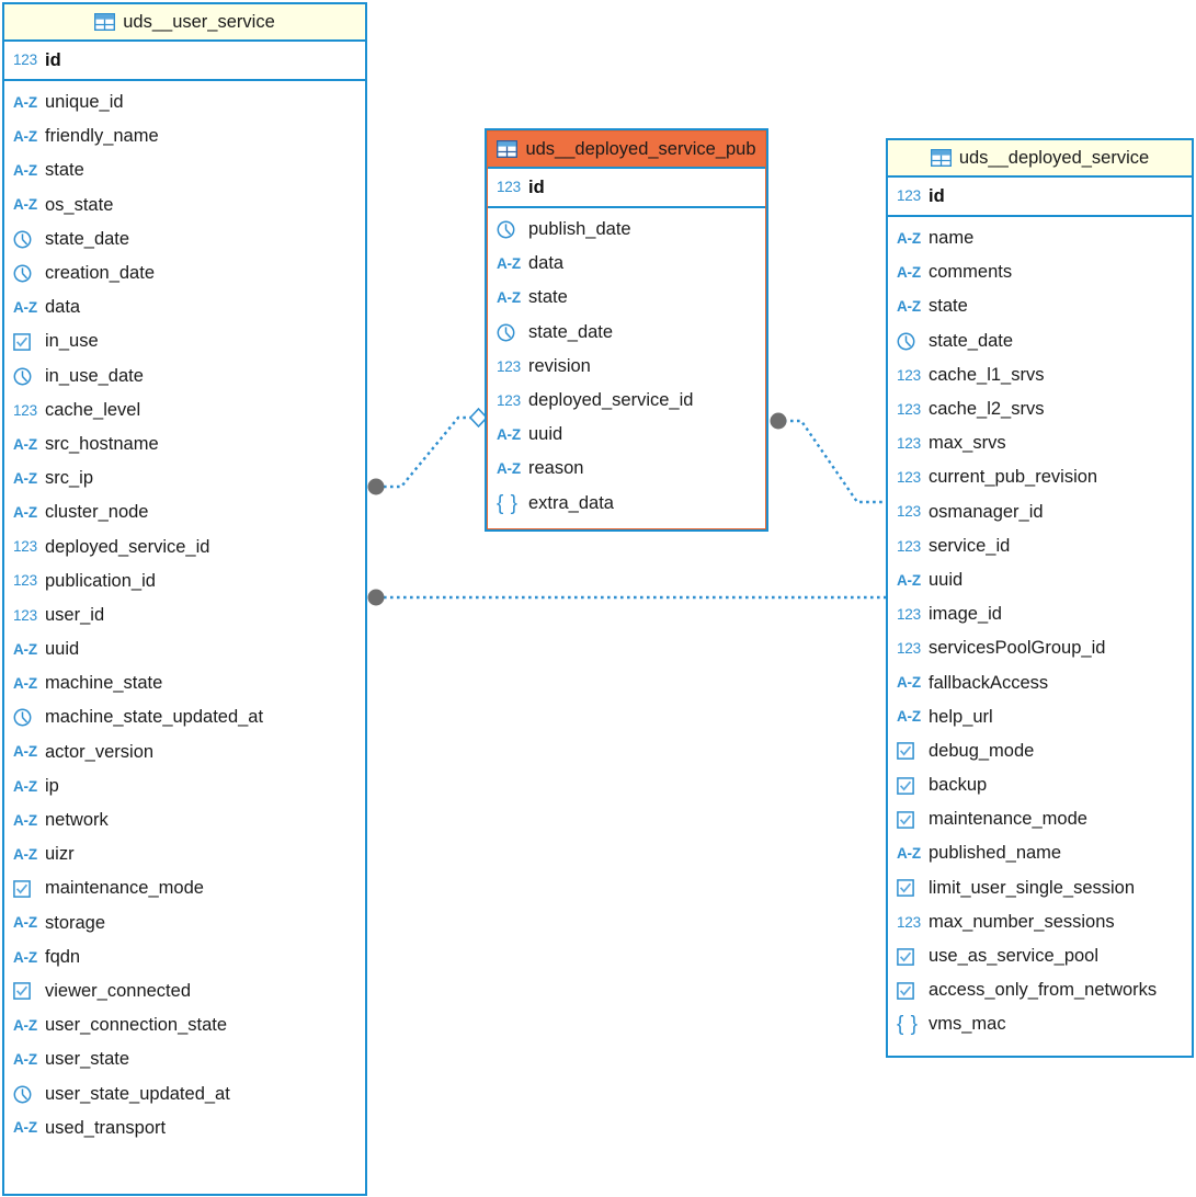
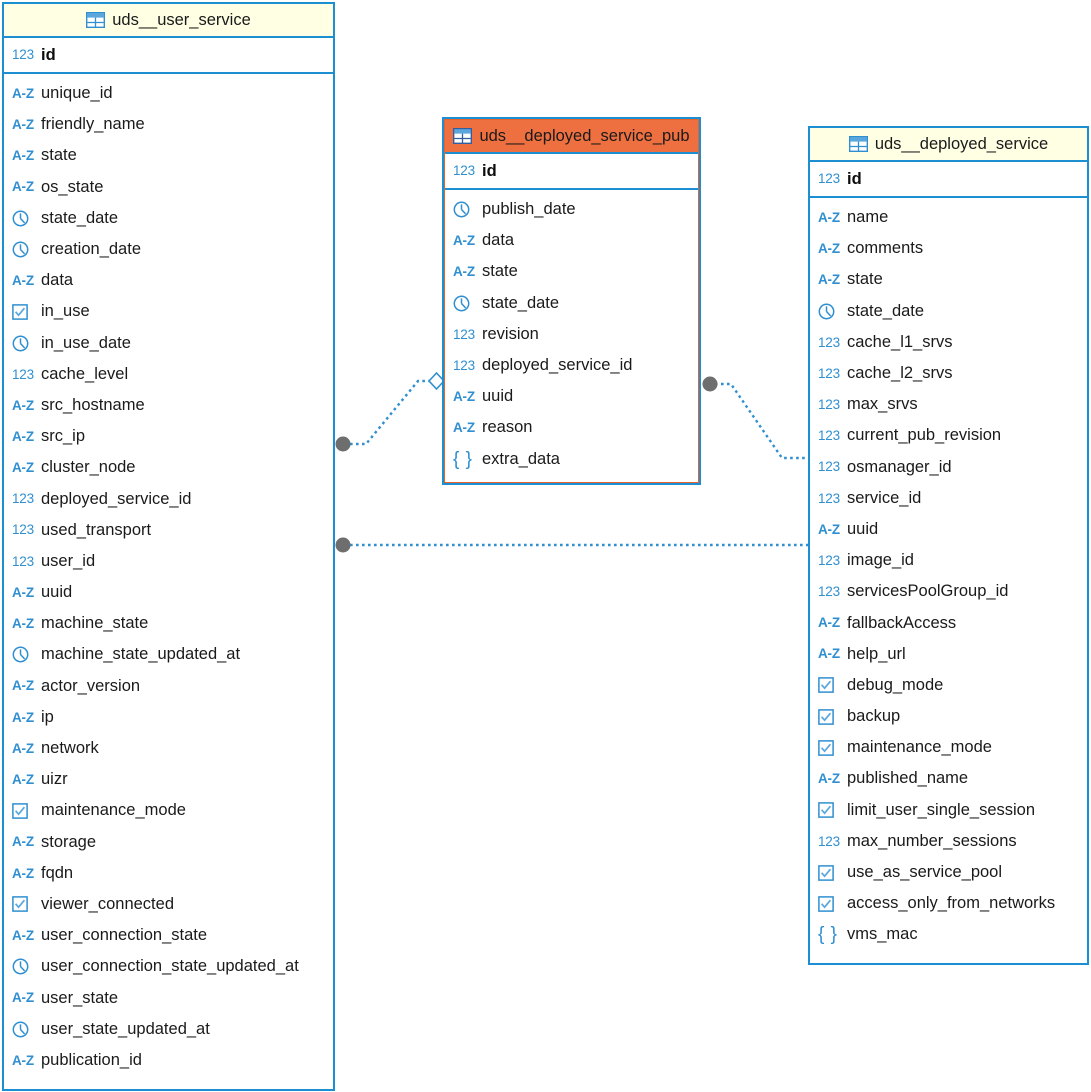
  uds__user_service
  123
  id
  A-Z
  unique_id
  A-Z
  friendly_name
  A-Z
  state
  A-Z
  os_state
  state_date
  creation_date
  A-Z
  data
  in_use
  in_use_date
  123
  cache_level
  A-Z
  src_hostname
  A-Z
  src_ip
  A-Z
  cluster_node
  123
  deployed_service_id
  123
- publication_id
+ used_transport
  123
  user_id
  A-Z
  uuid
  A-Z
  machine_state
  machine_state_updated_at
  A-Z
  actor_version
  A-Z
  ip
  A-Z
  network
  A-Z
  uizr
  maintenance_mode
  A-Z
  storage
  A-Z
  fqdn
  viewer_connected
  A-Z
  user_connection_state
+ user_connection_state_updated_at
  A-Z
  user_state
  user_state_updated_at
  A-Z
- used_transport
+ publication_id
  uds__deployed_service_pub
  123
  id
  publish_date
  A-Z
  data
  A-Z
  state
  state_date
  123
  revision
  123
  deployed_service_id
  A-Z
  uuid
  A-Z
  reason
  { }
  extra_data
  uds__deployed_service
  123
  id
  A-Z
  name
  A-Z
  comments
  A-Z
  state
  state_date
  123
  cache_l1_srvs
  123
  cache_l2_srvs
  123
  max_srvs
  123
  current_pub_revision
  123
  osmanager_id
  123
  service_id
  A-Z
  uuid
  123
  image_id
  123
  servicesPoolGroup_id
  A-Z
  fallbackAccess
  A-Z
  help_url
  debug_mode
  backup
  maintenance_mode
  A-Z
  published_name
  limit_user_single_session
  123
  max_number_sessions
  use_as_service_pool
  access_only_from_networks
  { }
  vms_mac
